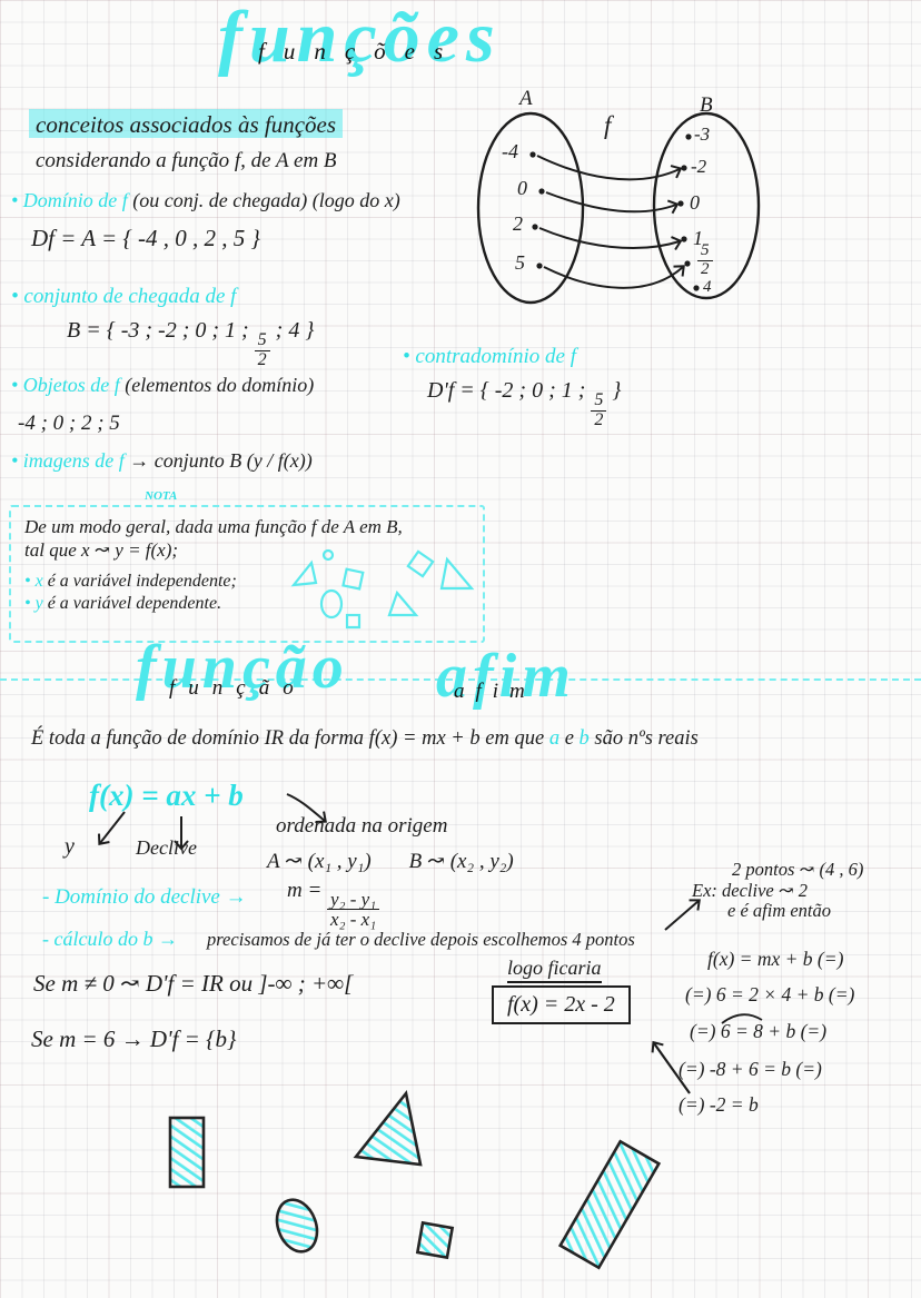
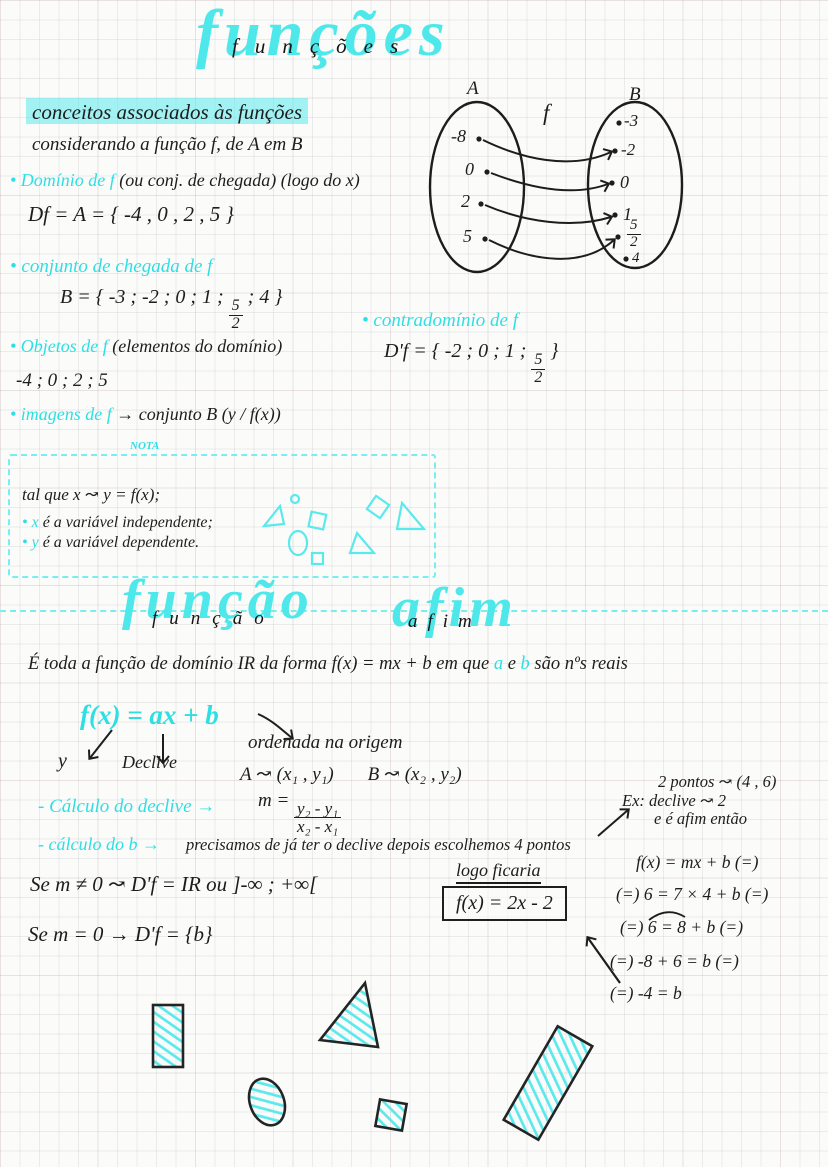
  funções
  funções
  A
  B
  f
- -4
+ -8
  0
  2
  5
  -3
  -2
  0
  1
  5
  2
  4
  conceitos associados às funções
  considerando a função f, de A em B
  • Domínio de f (ou conj. de chegada) (logo do x)
  Df = A = { -4 , 0 , 2 , 5 }
  • conjunto de chegada de f
  B = { -3 ; -2 ; 0 ; 1 ;
  5
  2
  ; 4 }
  • contradomínio de f
  D'f = { -2 ; 0 ; 1 ;
  5
  2
  }
  • Objetos de f (elementos do domínio)
  -4 ; 0 ; 2 ; 5
  • imagens de f → conjunto B (y / f(x))
  NOTA
- De um modo geral, dada uma função f de A em B,
  tal que x ↝ y = f(x);
  • x é a variável independente;
  • y é a variável dependente.
  função
  afim
  função
  afim
  É toda a função de domínio IR da forma f(x) = mx + b em que a e b são nºs reais
  f(x) = ax + b
  y
  Declive
  ordenada na origem
  A ↝ (x₁ , y₁)
  B ↝ (x₂ , y₂)
- - Domínio do declive →
+ - Cálculo do declive →
  m =
  y₂ - y₁
  x₂ - x₁
  - cálculo do b →
  precisamos de já ter o declive depois escolhemos 4 pontos
  2 pontos ↝ (4 , 6)
  Ex: declive ↝ 2
  e é afim então
  Se m ≠ 0 ↝ D'f = IR ou ]-∞ ; +∞[
- Se m = 6 → D'f = {b}
+ Se m = 0 → D'f = {b}
  logo ficaria
  f(x) = 2x - 2
  f(x) = mx + b (=)
- (=) 6 = 2 × 4 + b (=)
+ (=) 6 = 7 × 4 + b (=)
  (=) 6 = 8 + b (=)
  (=) -8 + 6 = b (=)
- (=) -2 = b
+ (=) -4 = b
